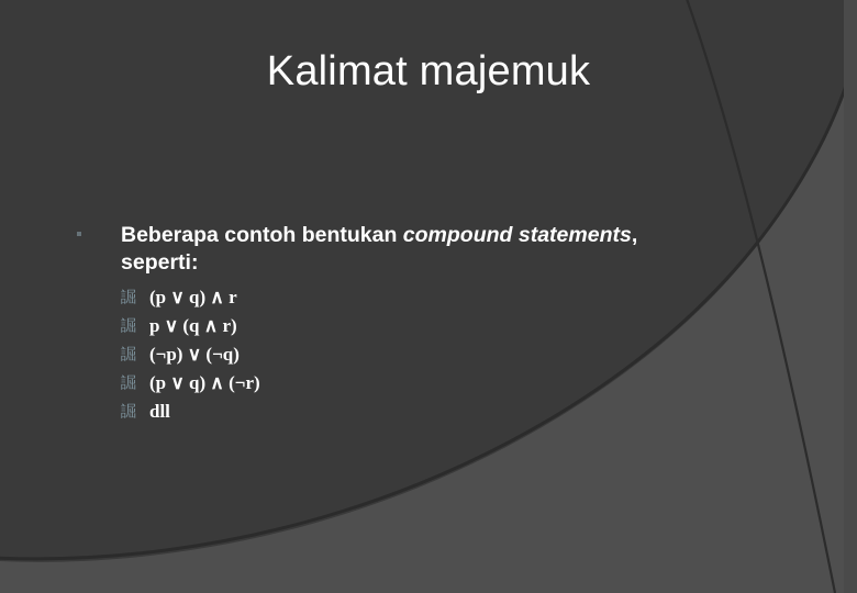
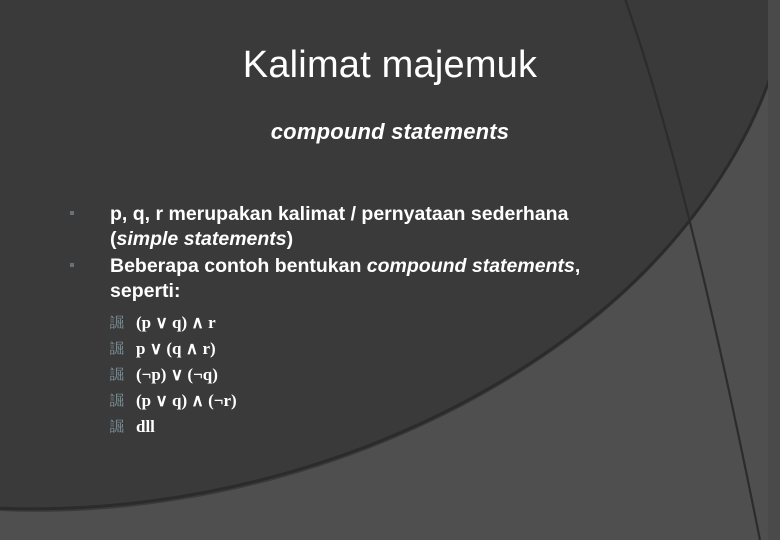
  Kalimat majemuk
+ compound statements
+ p, q, r merupakan kalimat / pernyataan sederhana
+ (simple statements)
  Beberapa contoh bentukan compound statements,
  seperti:
  誳
  (p ∨ q) ∧ r
  誳
  p ∨ (q ∧ r)
  誳
  (¬p) ∨ (¬q)
  誳
  (p ∨ q) ∧ (¬r)
  誳
  dll
